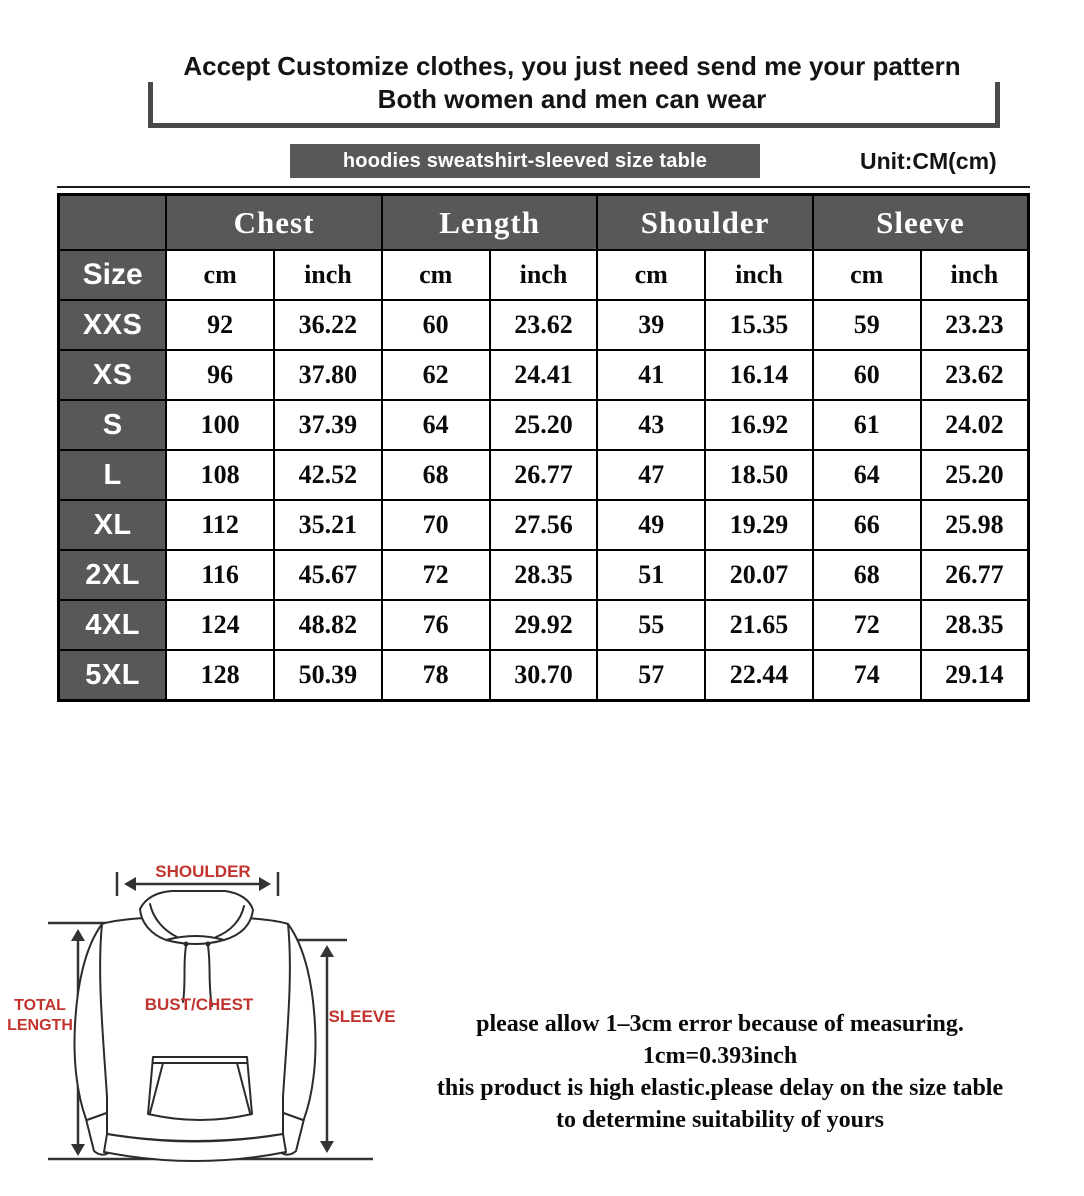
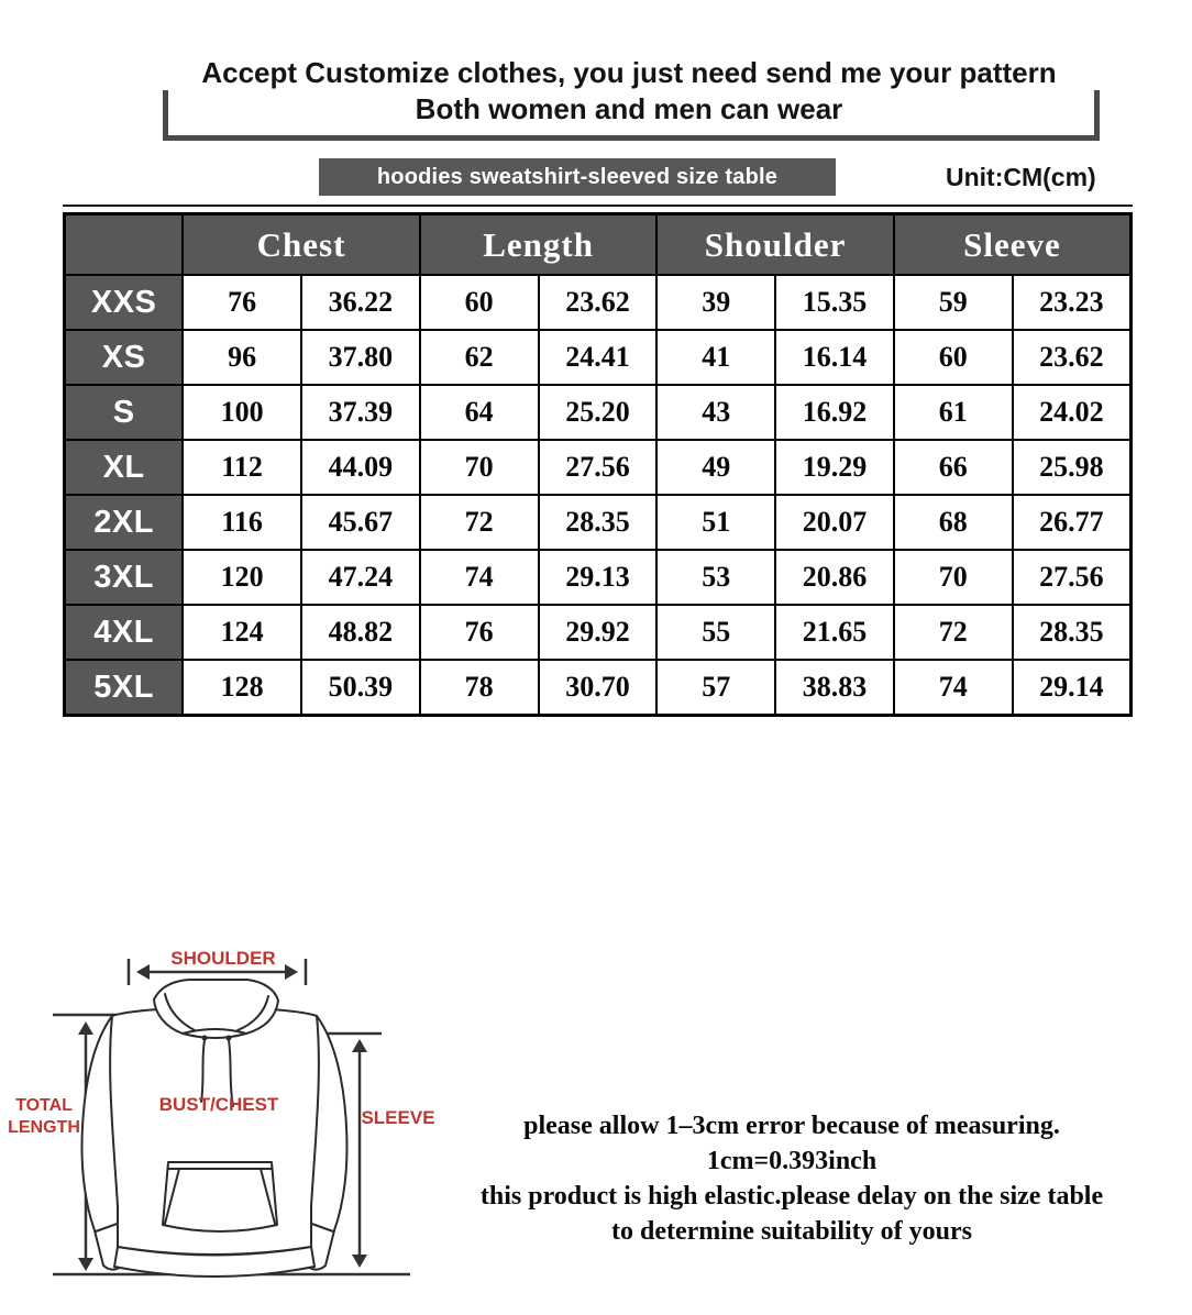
  Accept Customize clothes, you just need send me your pattern
  Both women and men can wear
  hoodies sweatshirt-sleeved size table
  Unit:CM(cm)
  	Chest	Length	Shoulder	Sleeve
- Size	cm	inch	cm	inch	cm	inch	cm	inch
- XXS	92	36.22	60	23.62	39	15.35	59	23.23
+ XXS	76	36.22	60	23.62	39	15.35	59	23.23
  XS	96	37.80	62	24.41	41	16.14	60	23.62
  S	100	37.39	64	25.20	43	16.92	61	24.02
- L	108	42.52	68	26.77	47	18.50	64	25.20
- XL	112	35.21	70	27.56	49	19.29	66	25.98
+ XL	112	44.09	70	27.56	49	19.29	66	25.98
  2XL	116	45.67	72	28.35	51	20.07	68	26.77
+ 3XL	120	47.24	74	29.13	53	20.86	70	27.56
  4XL	124	48.82	76	29.92	55	21.65	72	28.35
- 5XL	128	50.39	78	30.70	57	22.44	74	29.14
+ 5XL	128	50.39	78	30.70	57	38.83	74	29.14
  SHOULDER
  TOTAL
  LENGTH
  BUST/CHEST
  SLEEVE
  please allow 1–3cm error because of measuring.
  1cm=0.393inch
  this product is high elastic.please delay on the size table
  to determine suitability of yours
